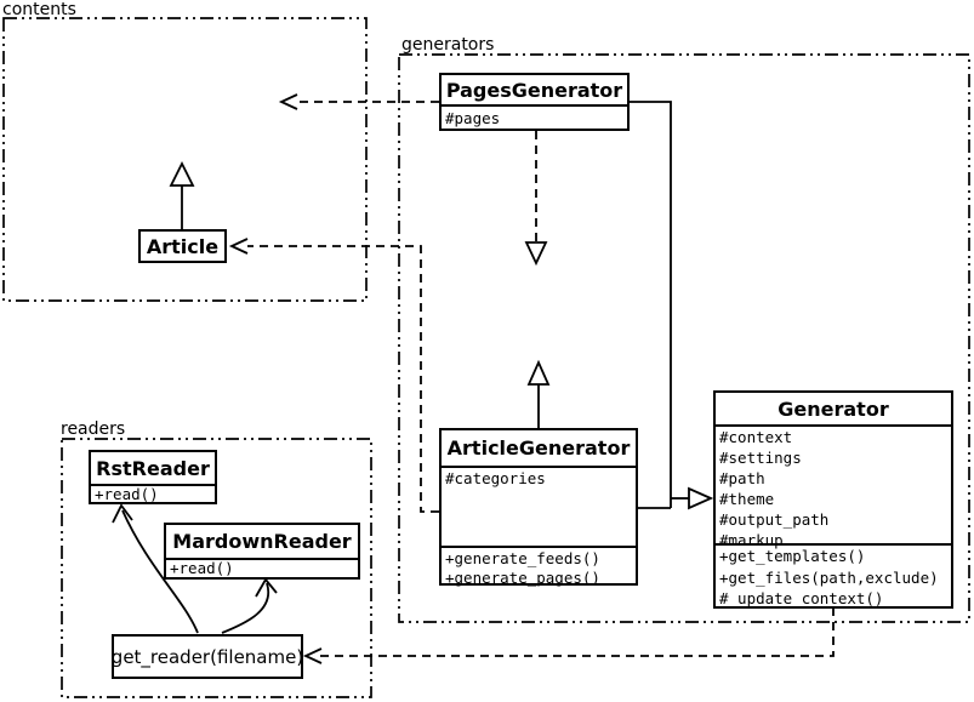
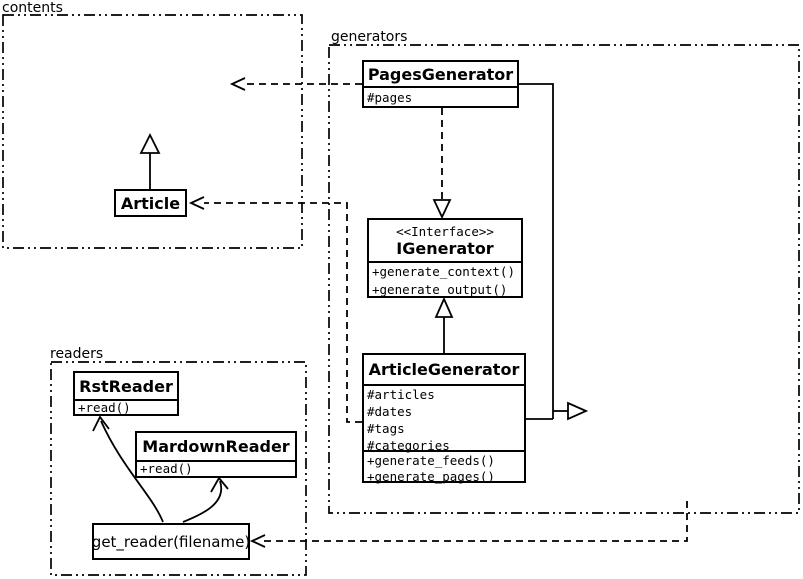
  contents
  generators
  readers
  Article
  PagesGenerator
  #pages
+ <<Interface>>
+ IGenerator
+ +generate_context()
+ +generate_output()
  ArticleGenerator
+ #articles
+ #dates
+ #tags
  #categories
  +generate_feeds()
  +generate_pages()
- Generator
- #context
- #settings
- #path
- #theme
- #output_path
- #markup
- +get_templates()
- +get_files(path,exclude)
- #_update_context()
  RstReader
  +read()
  MardownReader
  +read()
  get_reader(filename)
